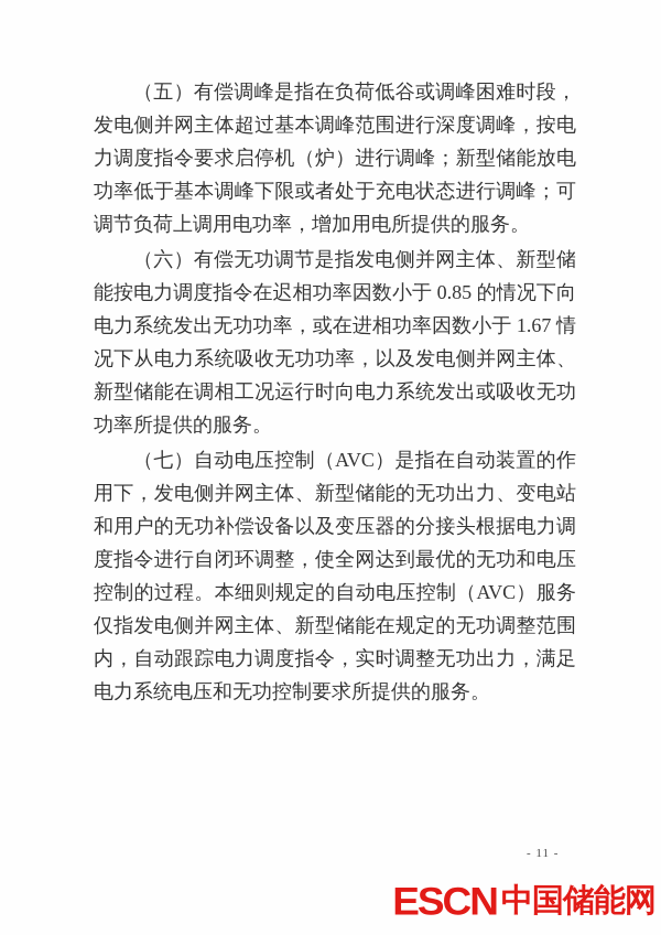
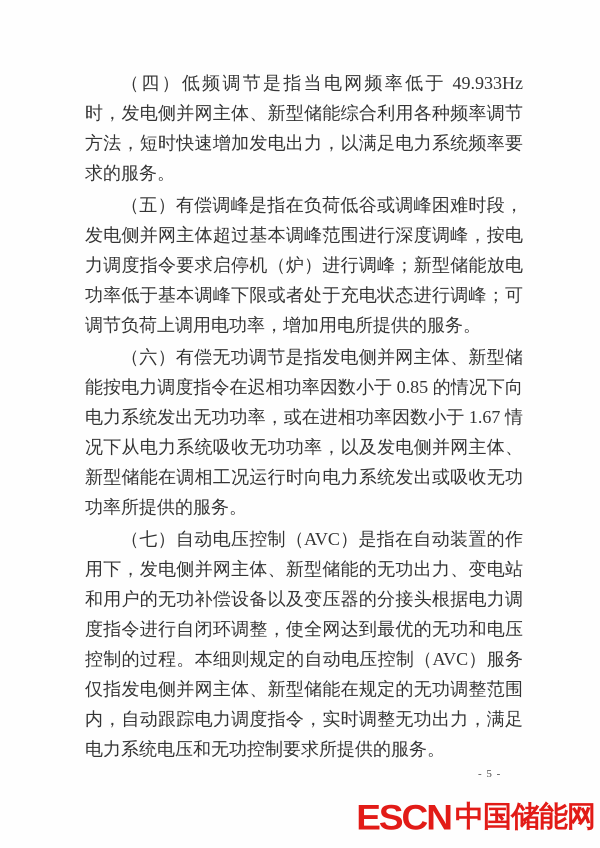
+ （四）低频调节是指当电网频率低于 49.933Hz 时，发电侧并网主体、新型储能综合利用各种频率调节方法，短时快速增加发电出力，以满足电力系统频率要求的服务。
  （五）有偿调峰是指在负荷低谷或调峰困难时段，发电侧并网主体超过基本调峰范围进行深度调峰，按电力调度指令要求启停机（炉）进行调峰；新型储能放电功率低于基本调峰下限或者处于充电状态进行调峰；可调节负荷上调用电功率，增加用电所提供的服务。
  （六）有偿无功调节是指发电侧并网主体、新型储能按电力调度指令在迟相功率因数小于 0.85 的情况下向电力系统发出无功功率，或在进相功率因数小于 1.67 情况下从电力系统吸收无功功率，以及发电侧并网主体、新型储能在调相工况运行时向电力系统发出或吸收无功功率所提供的服务。
  （七）自动电压控制（AVC）是指在自动装置的作用下，发电侧并网主体、新型储能的无功出力、变电站和用户的无功补偿设备以及变压器的分接头根据电力调度指令进行自闭环调整，使全网达到最优的无功和电压控制的过程。本细则规定的自动电压控制（AVC）服务仅指发电侧并网主体、新型储能在规定的无功调整范围内，自动跟踪电力调度指令，实时调整无功出力，满足电力系统电压和无功控制要求所提供的服务。
- - 11 -
+ - 5 -
  ESCN
  中国储能网
